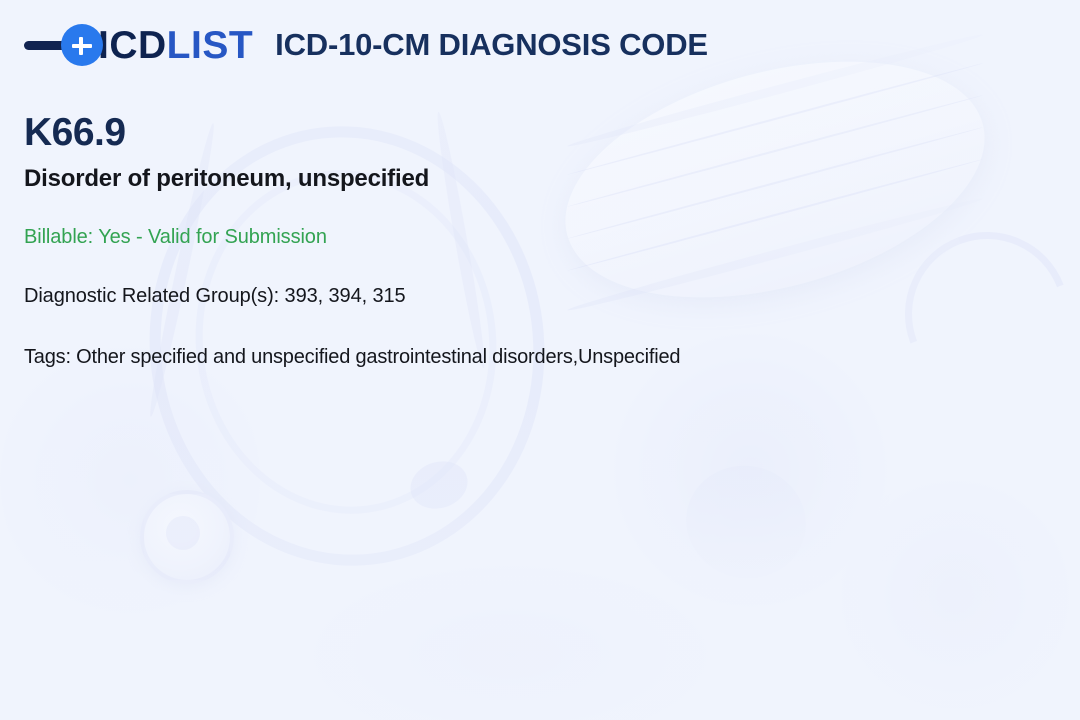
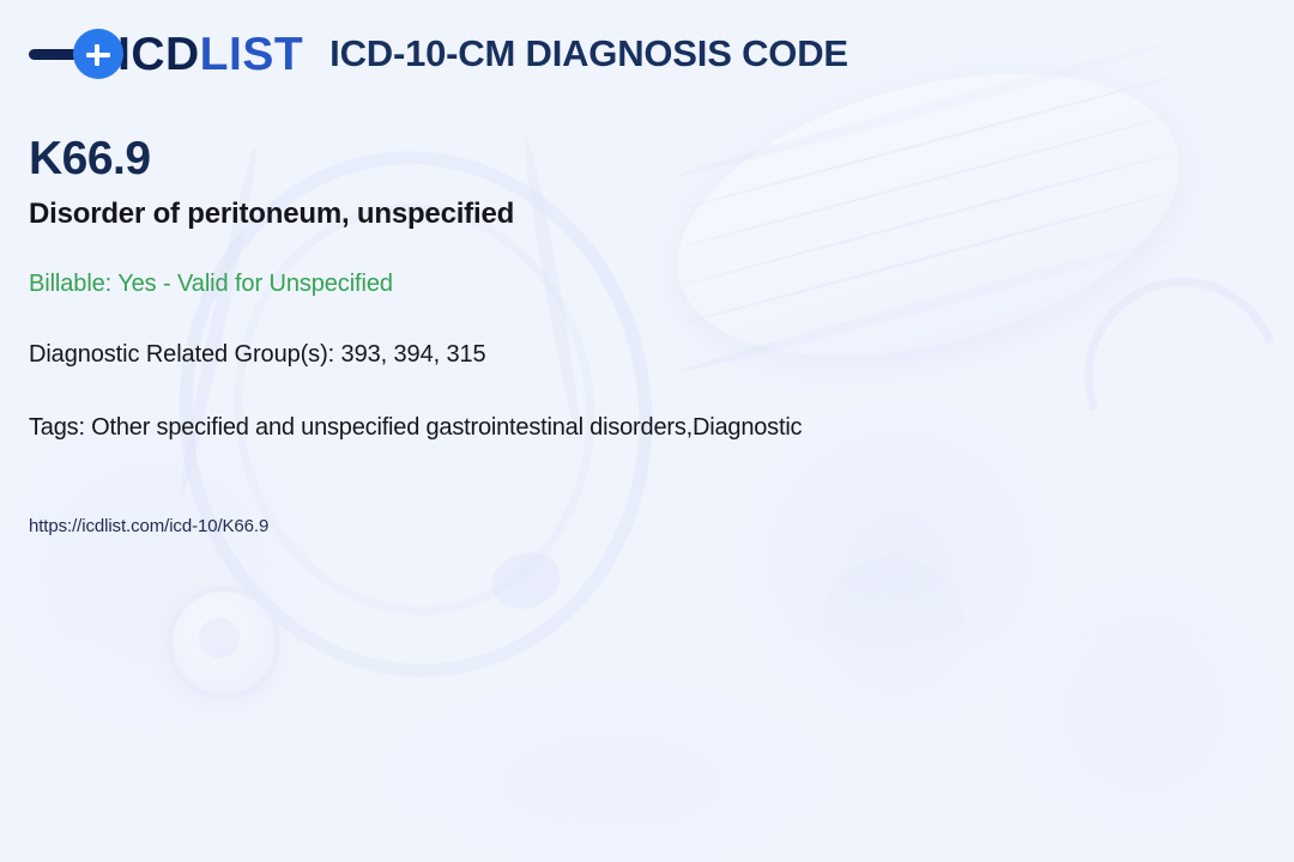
  ICDLIST
  ICD-10-CM DIAGNOSIS CODE
  K66.9
  Disorder of peritoneum, unspecified
- Billable: Yes - Valid for Submission
+ Billable: Yes - Valid for Unspecified
  Diagnostic Related Group(s): 393, 394, 315
- Tags: Other specified and unspecified gastrointestinal disorders,Unspecified
+ Tags: Other specified and unspecified gastrointestinal disorders,Diagnostic
+ https://icdlist.com/icd-10/K66.9
